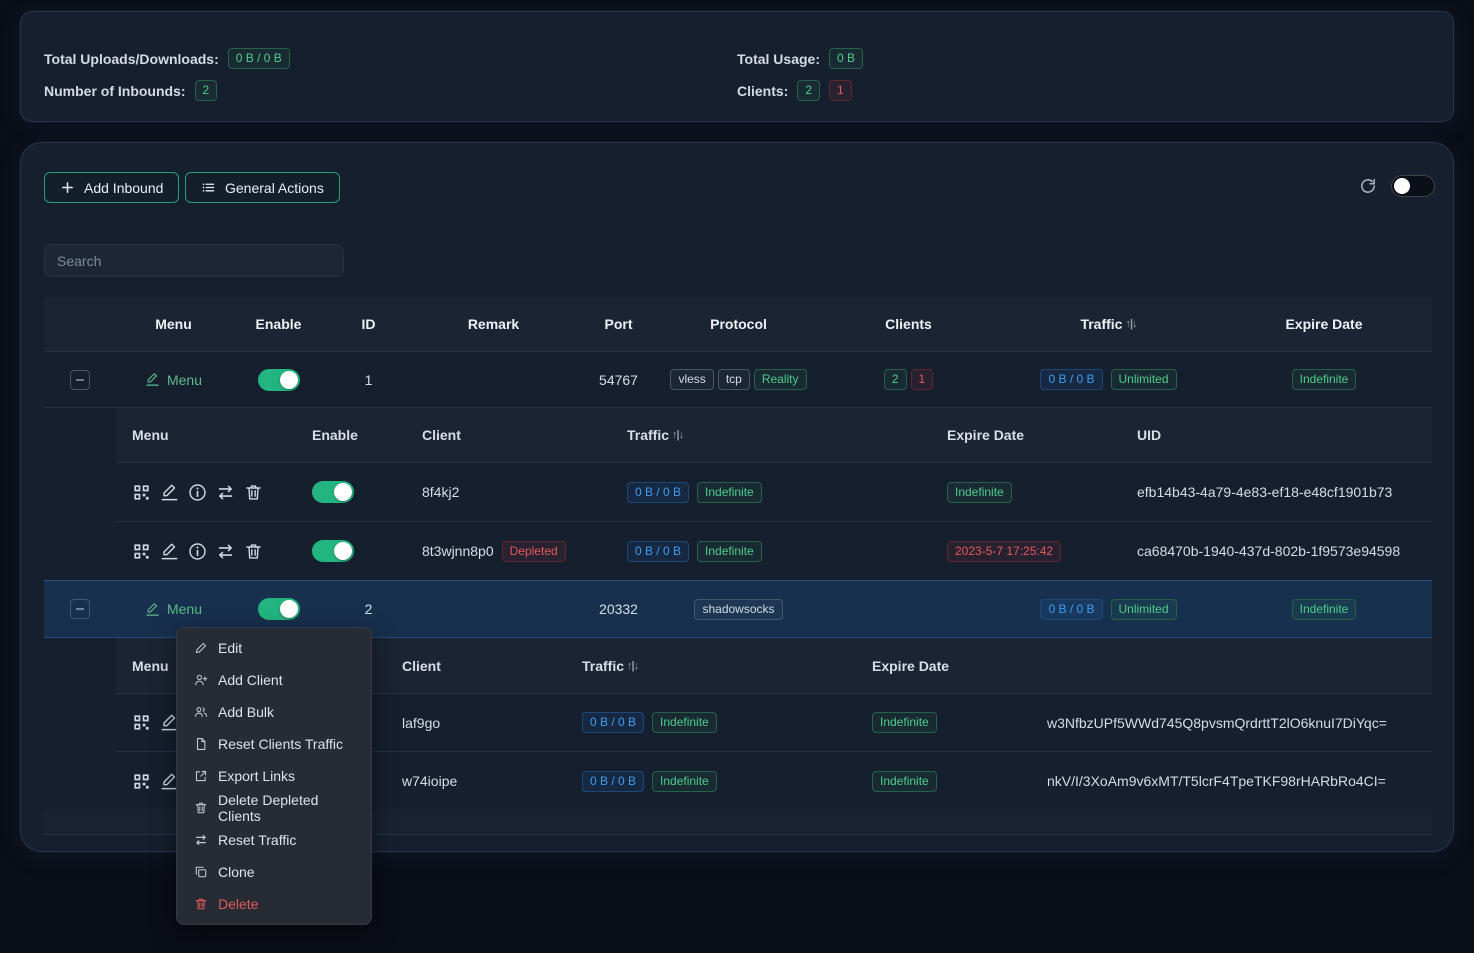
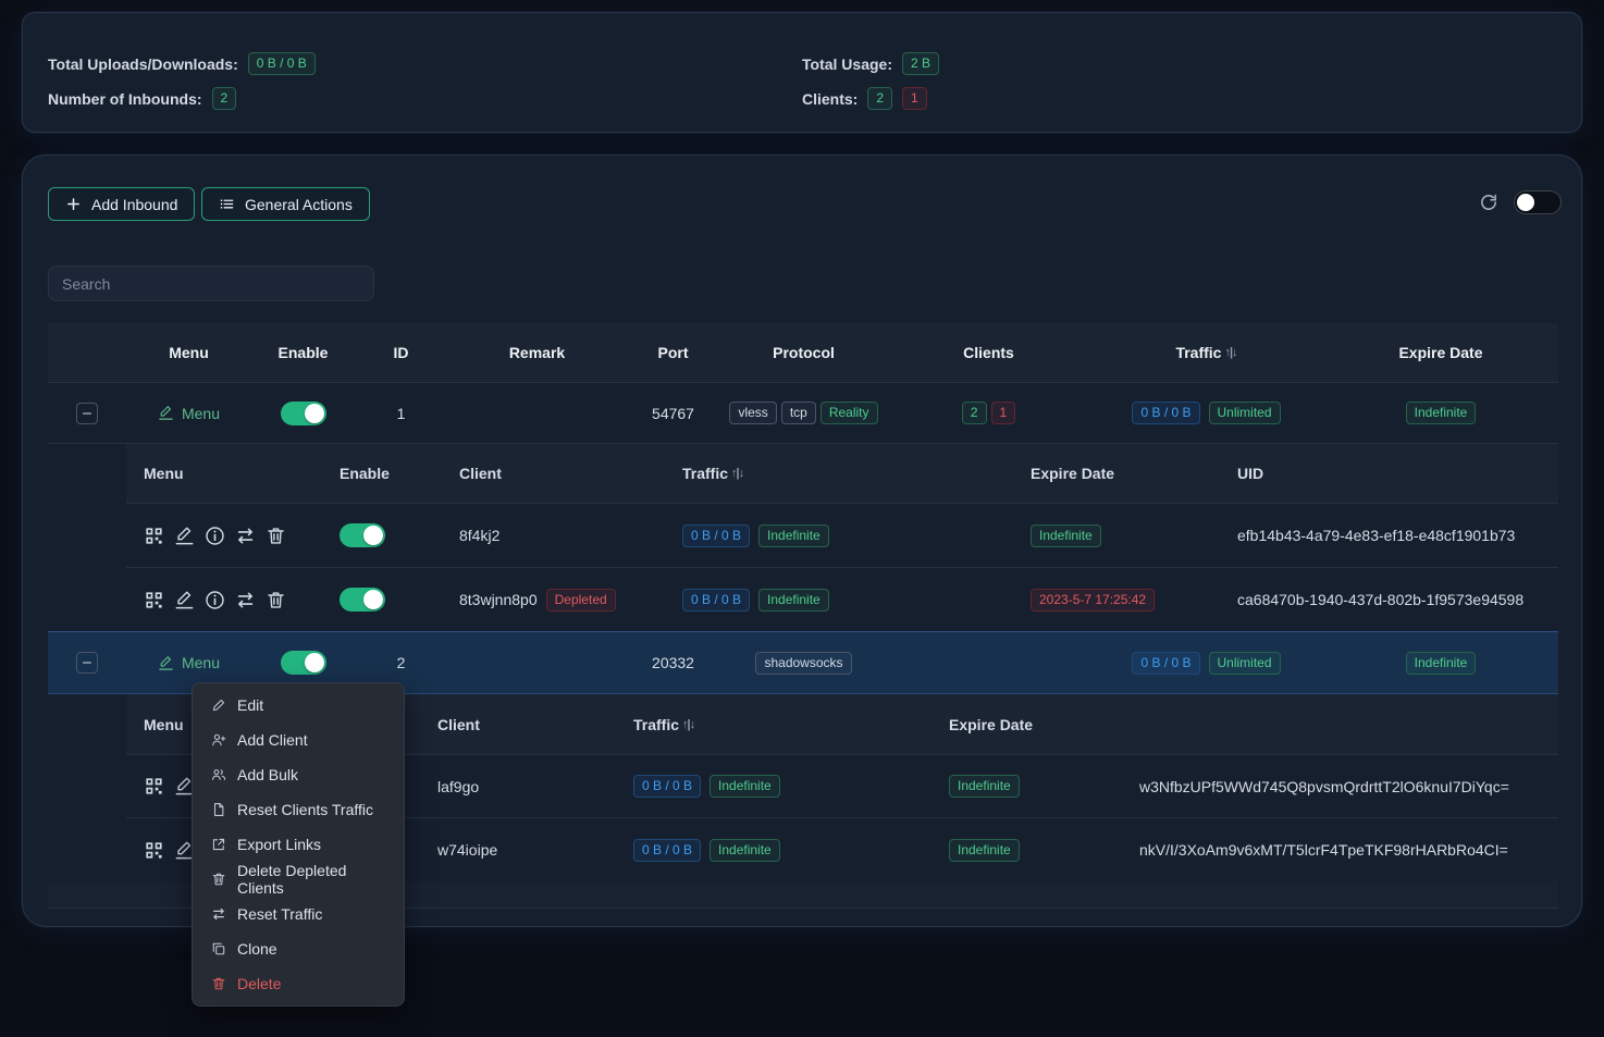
  Total Uploads/Downloads:
  0 B / 0 B
  Number of Inbounds:
  2
  Total Usage:
- 0 B
+ 2 B
  Clients:
  2
  1
  Add Inbound
  General Actions
  Search
  Menu
  Enable
  ID
  Remark
  Port
  Protocol
  Clients
  Traffic
  ↑|↓
  Expire Date
  Menu
  1
  54767
  vless
  tcp
  Reality
  2
  1
  0 B / 0 B
  Unlimited
  Indefinite
  Menu
  Enable
  Client
  Traffic
  ↑|↓
  Expire Date
  UID
  8f4kj2
  0 B / 0 B
  Indefinite
  Indefinite
  efb14b43-4a79-4e83-ef18-e48cf1901b73
  8t3wjnn8p0
  Depleted
  0 B / 0 B
  Indefinite
  2023-5-7 17:25:42
  ca68470b-1940-437d-802b-1f9573e94598
  Menu
  2
  20332
  shadowsocks
  0 B / 0 B
  Unlimited
  Indefinite
  Menu
  Client
  Traffic
  ↑|↓
  Expire Date
  laf9go
  0 B / 0 B
  Indefinite
  Indefinite
  w3NfbzUPf5WWd745Q8pvsmQrdrttT2lO6knuI7DiYqc=
  w74ioipe
  0 B / 0 B
  Indefinite
  Indefinite
  nkV/I/3XoAm9v6xMT/T5lcrF4TpeTKF98rHARbRo4CI=
  Edit
  Add Client
  Add Bulk
  Reset Clients Traffic
  Export Links
  Delete Depleted Clients
  Reset Traffic
  Clone
  Delete
